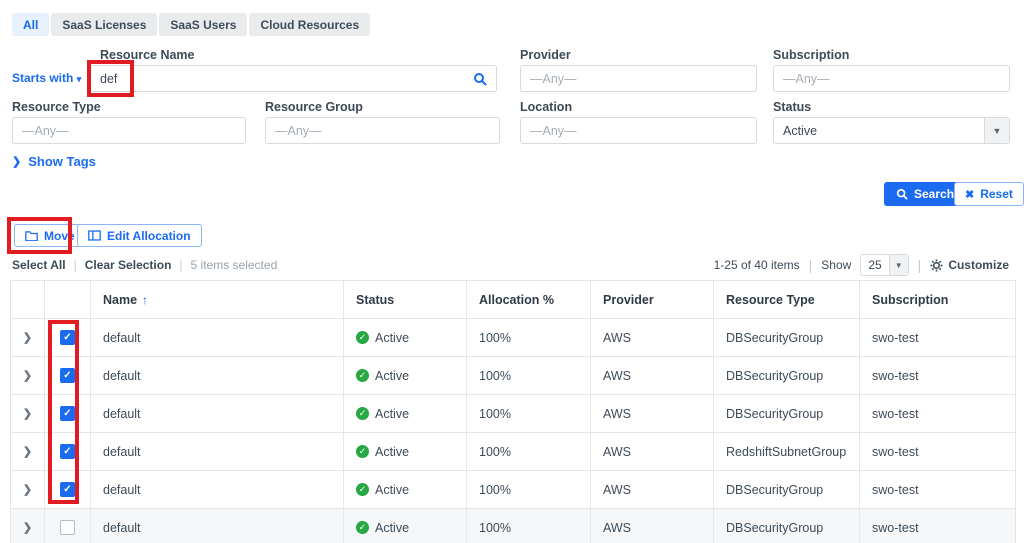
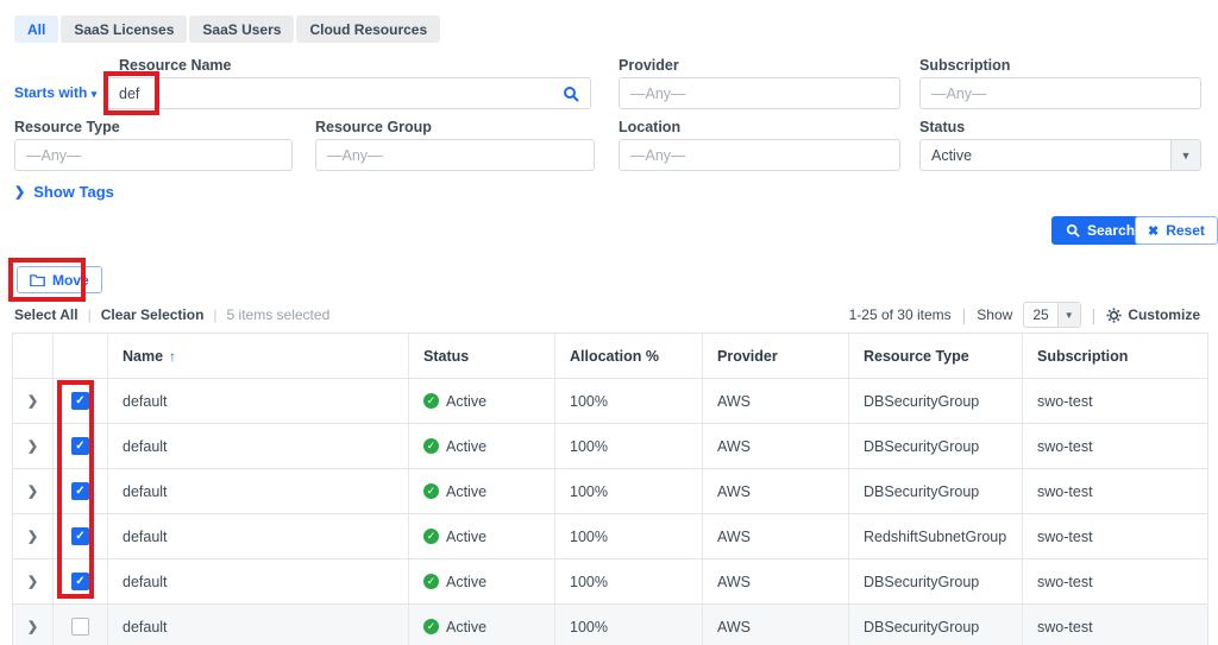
  All
  SaaS Licenses
  SaaS Users
  Cloud Resources
  Starts with ▾
  Resource Name
  def
  Provider
  —Any—
  Subscription
  —Any—
  Resource Type
  —Any—
  Resource Group
  —Any—
  Location
  —Any—
  Status
  Active
  ▼
  ❯
  Show Tags
  Search
  ✖
  Reset
  Move
- Edit Allocation
  Select All
  |
  Clear Selection
  |
  5 items selected
- 1-25 of 40 items
+ 1-25 of 30 items
  |
  Show
  25
  ▼
  |
  Customize
  Name
  ↑
  Status
  Allocation %
  Provider
  Resource Type
  Subscription
  ❯
  ✓
  default
  ✓
  Active
  100%
  AWS
  DBSecurityGroup
  swo-test
  ❯
  ✓
  default
  ✓
  Active
  100%
  AWS
  DBSecurityGroup
  swo-test
  ❯
  ✓
  default
  ✓
  Active
  100%
  AWS
  DBSecurityGroup
  swo-test
  ❯
  ✓
  default
  ✓
  Active
  100%
  AWS
  RedshiftSubnetGroup
  swo-test
  ❯
  ✓
  default
  ✓
  Active
  100%
  AWS
  DBSecurityGroup
  swo-test
  ❯
  default
  ✓
  Active
  100%
  AWS
  DBSecurityGroup
  swo-test
